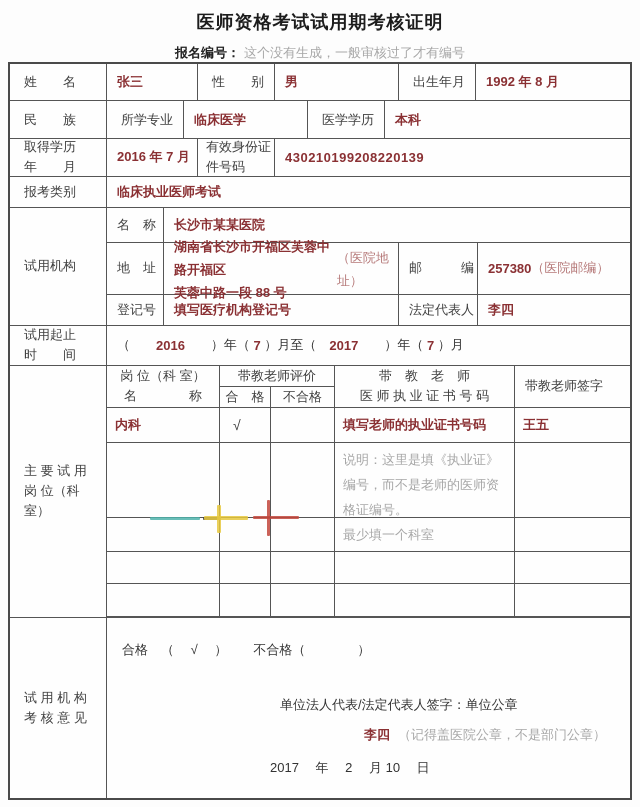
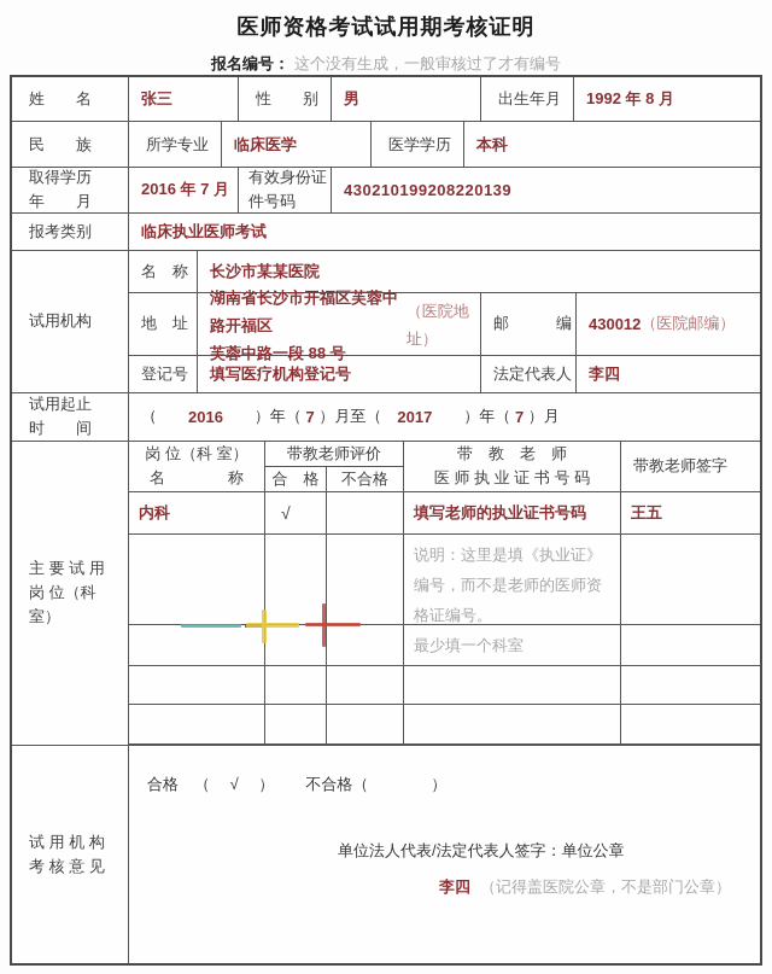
  医师资格考试试用期考核证明
  报名编号：
  这个没有生成，一般审核过了才有编号
  姓 名
  张三
  性 别
  男
  出生年月
  1992 年 8 月
  民 族
  所学专业
  临床医学
  医学学历
  本科
  取得学历
  年 月
  2016 年 7 月
  有效身份证
  件号码
  430210199208220139
  报考类别
  临床执业医师考试
  试用机构
  名 称
  长沙市某某医院
  地 址
  湖南省长沙市开福区芙蓉中路开福区
  芙蓉中路一段 88 号
  （医院地址）
  邮 编
- 257380
+ 430012
  （医院邮编）
  登记号
  填写医疗机构登记号
  法定代表人
  李四
  试用起止
  时 间
  （
  2016
  ）年（
  7
  ）月至（
  2017
  ）年（
  7
  ）月
  主 要 试 用
  岗 位（科 室）
  岗 位（科 室）
  名 称
  带教老师评价
  合 格
  不合格
  带 教 老 师
  医 师 执 业 证 书 号 码
  带教老师签字
  内科
  √
  填写老师的执业证书号码
  王五
  说明：这里是填《执业证》
  编号，而不是老师的医师资
  格证编号。
  最少填一个科室
  试 用 机 构
  考 核 意 见
  合格 （ √ ） 不合格（ ）
  单位法人代表/法定代表人签字：单位公章
  李四 （记得盖医院公章，不是部门公章）
- 2017 年 2 月 10 日
